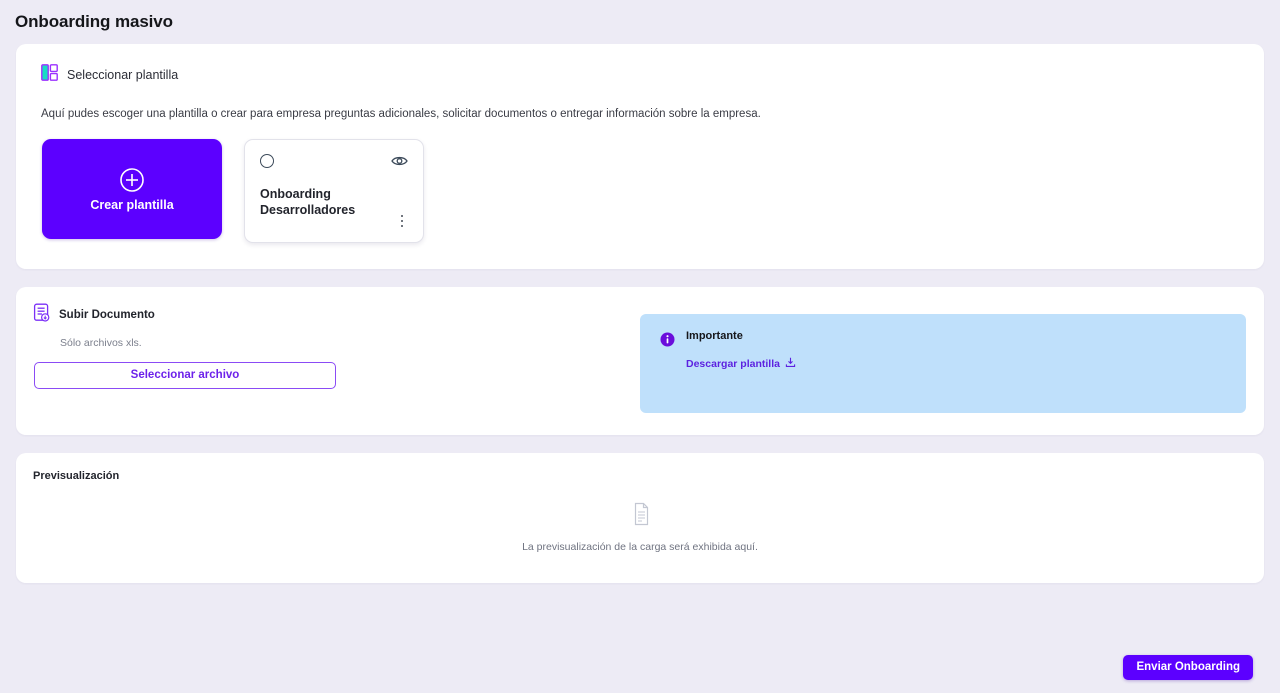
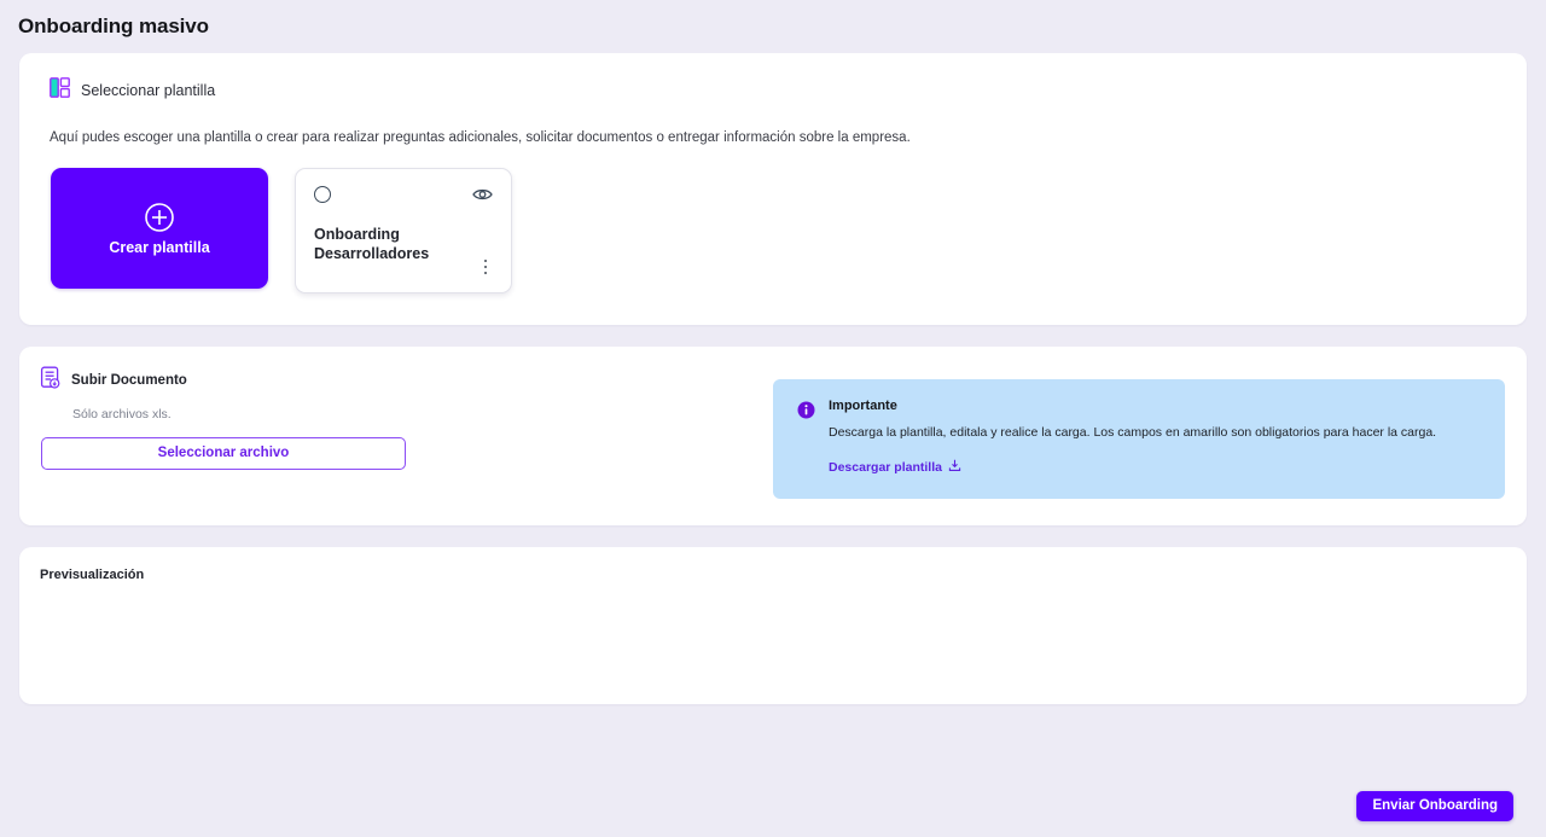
  Onboarding masivo
  Seleccionar plantilla
- Aquí pudes escoger una plantilla o crear para empresa preguntas adicionales, solicitar documentos o entregar información sobre la empresa.
+ Aquí pudes escoger una plantilla o crear para realizar preguntas adicionales, solicitar documentos o entregar información sobre la empresa.
  Crear plantilla
  Onboarding Desarrolladores
  Subir Documento
  Sólo archivos xls.
  Seleccionar archivo
  Importante
+ Descarga la plantilla, editala y realice la carga. Los campos en amarillo son obligatorios para hacer la carga.
  Descargar plantilla
  Previsualización
- La previsualización de la carga será exhibida aquí.
  Enviar Onboarding
